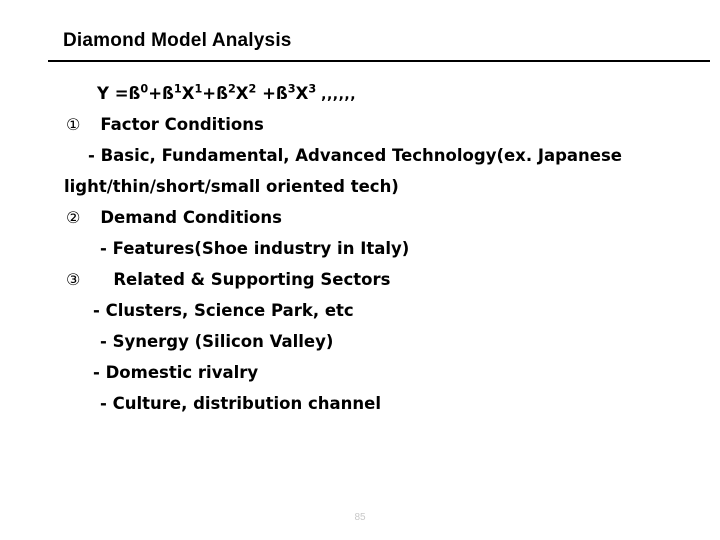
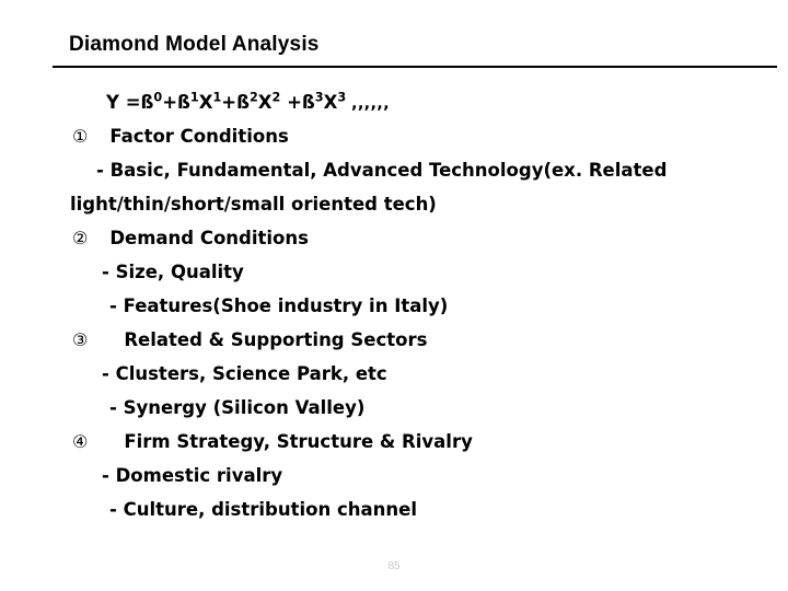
  Diamond Model Analysis
  Y =ß0+ß1X1+ß2X2 +ß3X3 ,,,,,,
  ① Factor Conditions
- - Basic, Fundamental, Advanced Technology(ex. Japanese
+ - Basic, Fundamental, Advanced Technology(ex. Related
  light/thin/short/small oriented tech)
  ② Demand Conditions
+ - Size, Quality
  - Features(Shoe industry in Italy)
  ③ Related & Supporting Sectors
  - Clusters, Science Park, etc
  - Synergy (Silicon Valley)
+ ④ Firm Strategy, Structure & Rivalry
  - Domestic rivalry
  - Culture, distribution channel
  85
